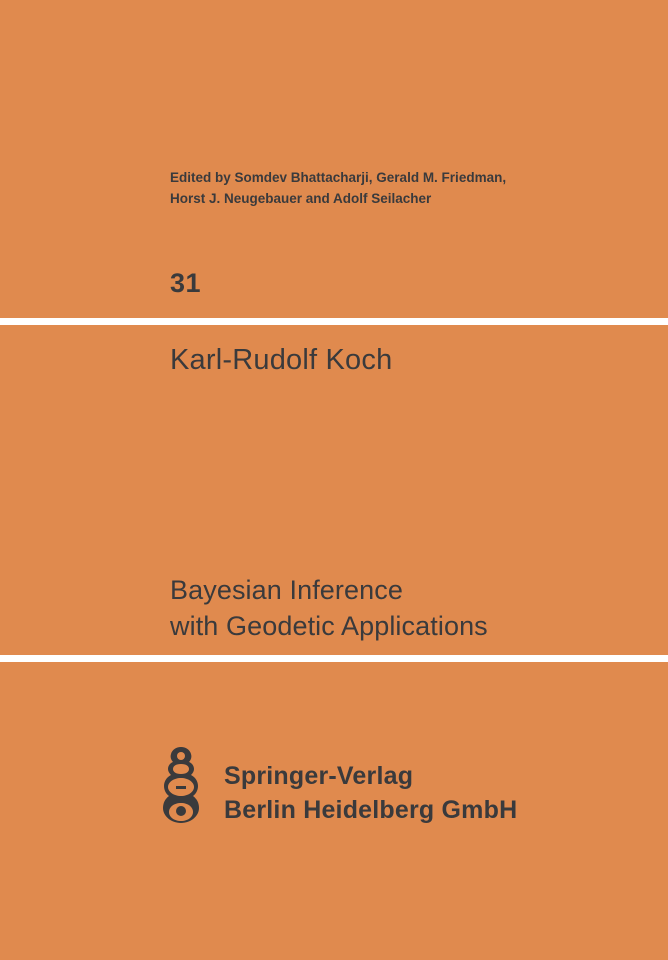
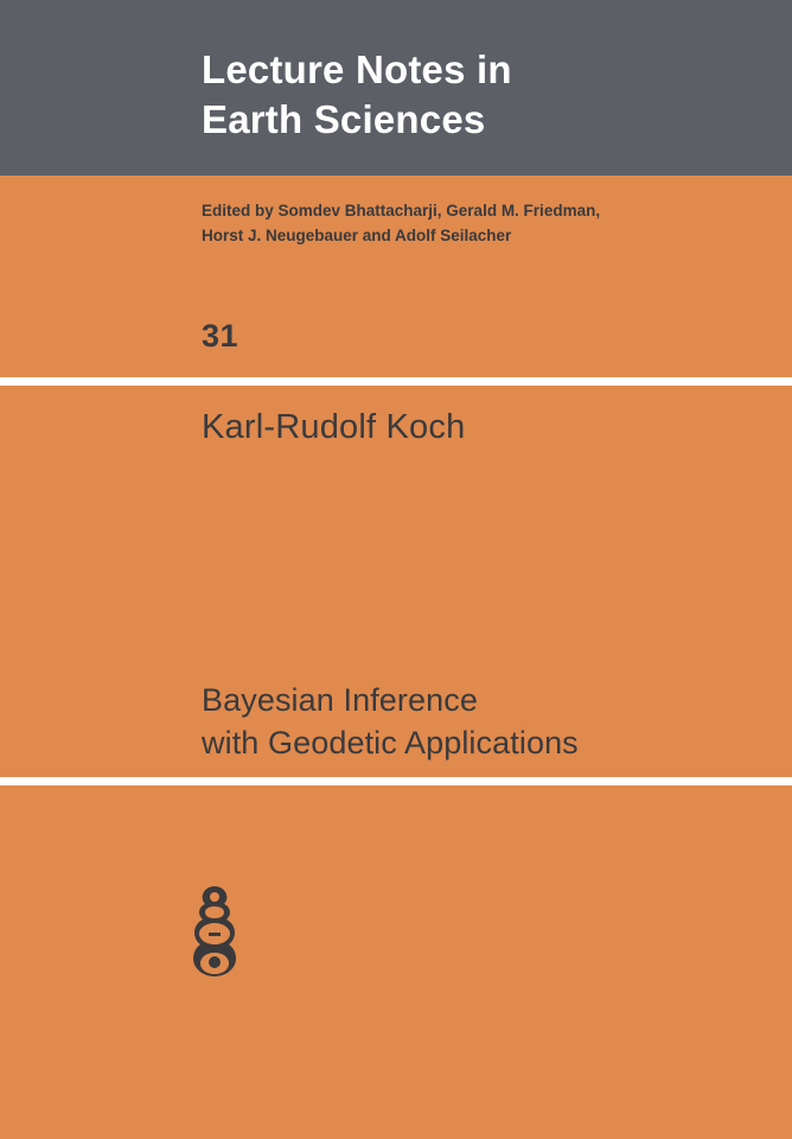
+ Lecture Notes in
+ Earth Sciences
  Edited by Somdev Bhattacharji, Gerald M. Friedman,
  Horst J. Neugebauer and Adolf Seilacher
  31
  Karl-Rudolf Koch
  Bayesian Inference
  with Geodetic Applications
- Springer-Verlag
- Berlin Heidelberg GmbH
